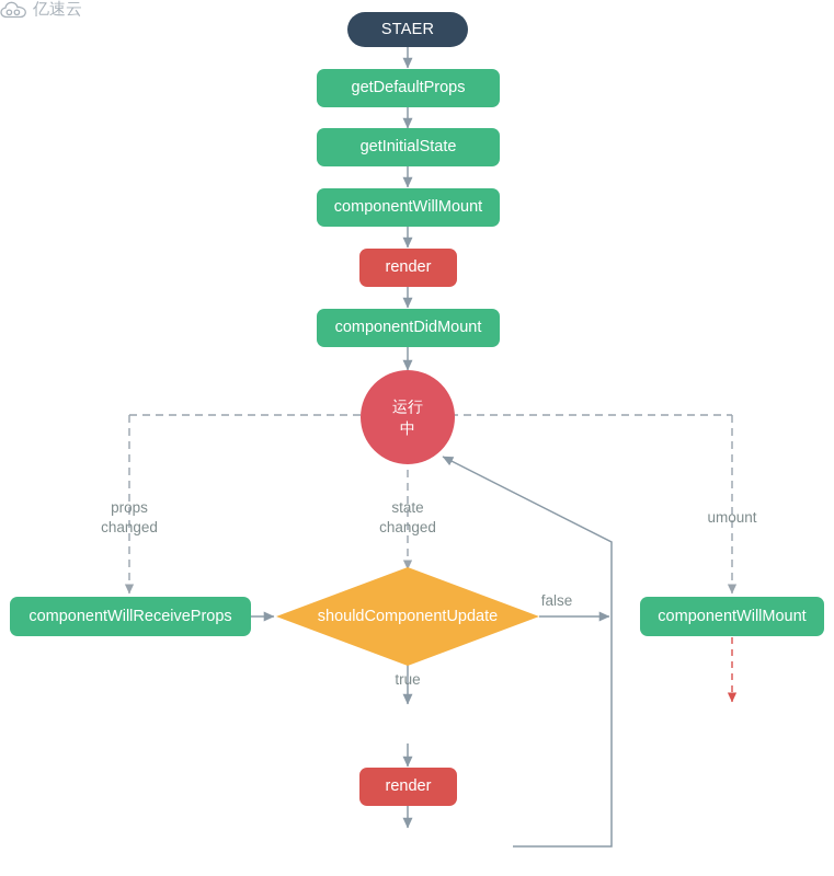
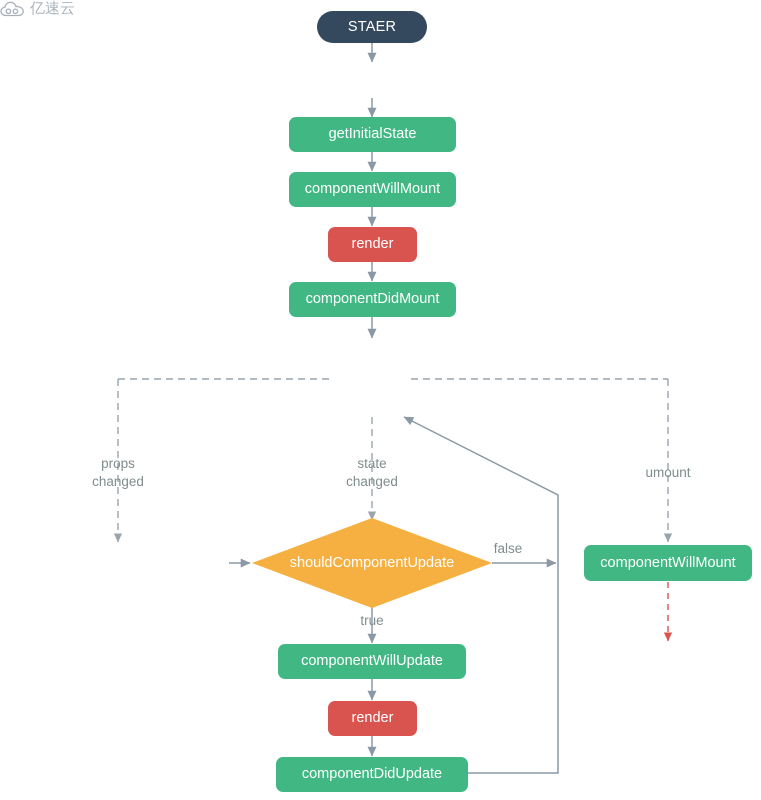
  STAER
- getDefaultProps
  getInitialState
  componentWillMount
  render
  componentDidMount
- 运行
- 中
  props
  changed
  state
  changed
  umount
- componentWillReceiveProps
  shouldComponentUpdate
  false
  true
  componentWillMount
+ componentWillUpdate
  render
+ componentDidUpdate
  亿速云
